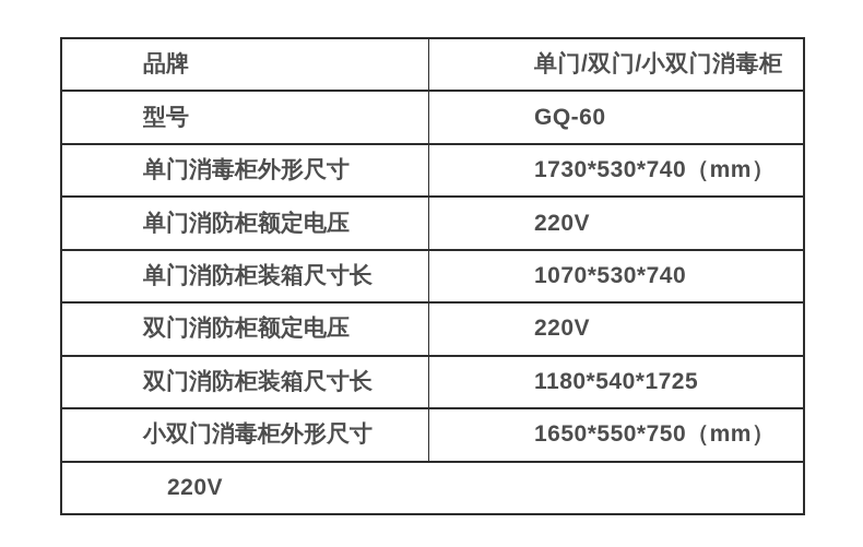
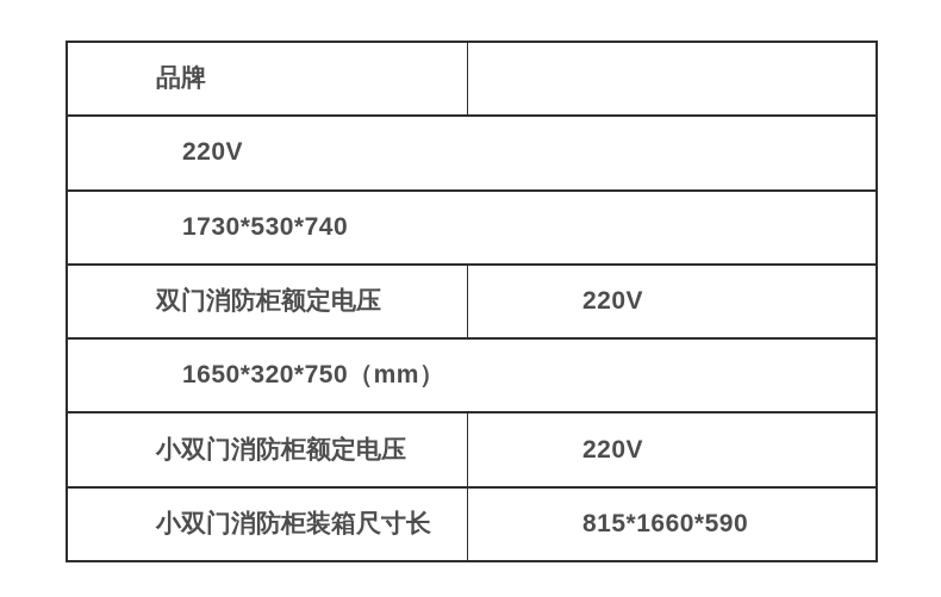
  品牌
- 单门/双门/小双门消毒柜
- 型号
- GQ-60
- 单门消毒柜外形尺寸
- 1730*530*740（mm）
- 单门消防柜额定电压
  220V
- 单门消防柜装箱尺寸长
- 1070*530*740
+ 1730*530*740
  双门消防柜额定电压
  220V
- 双门消防柜装箱尺寸长
- 1180*540*1725
- 小双门消毒柜外形尺寸
- 1650*550*750（mm）
+ 1650*320*750（mm）
+ 小双门消防柜额定电压
  220V
+ 小双门消防柜装箱尺寸长
+ 815*1660*590
